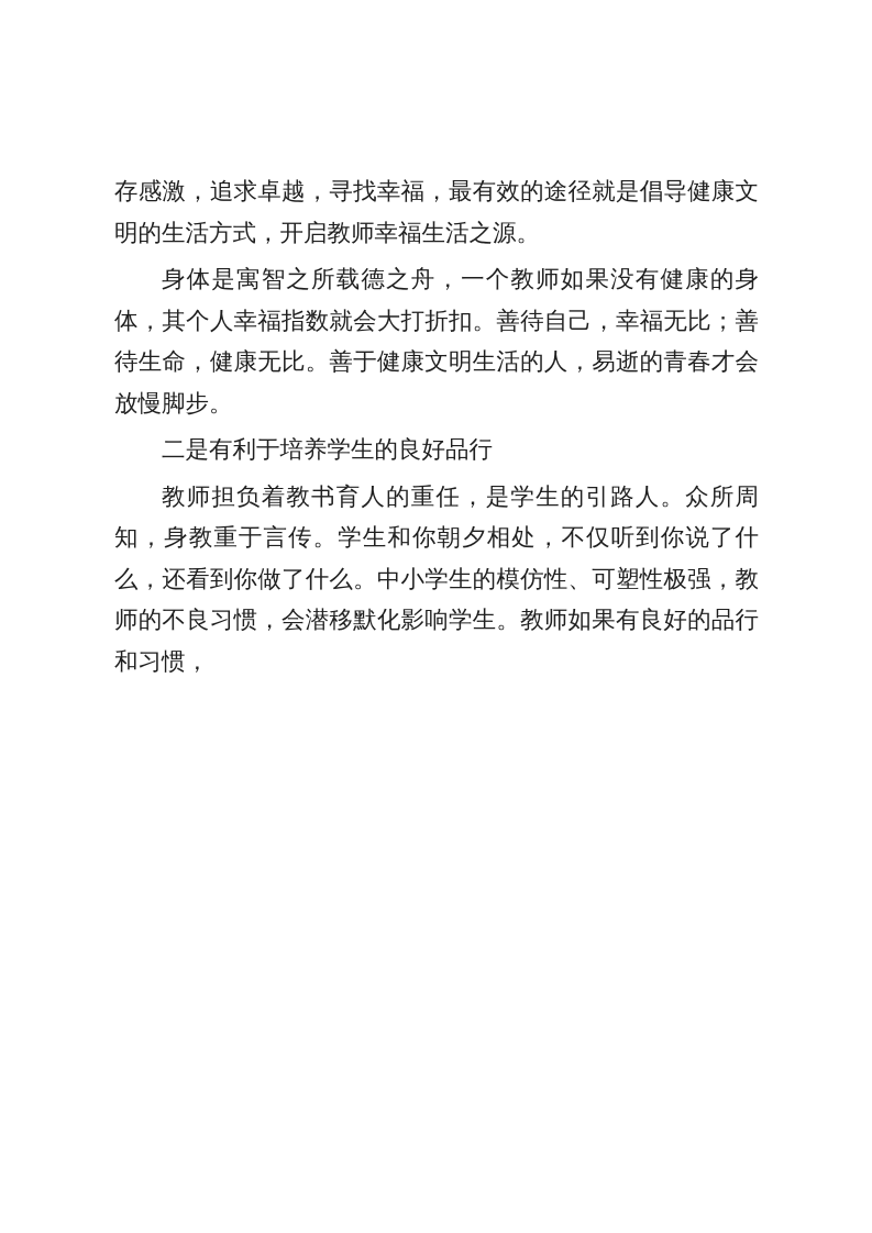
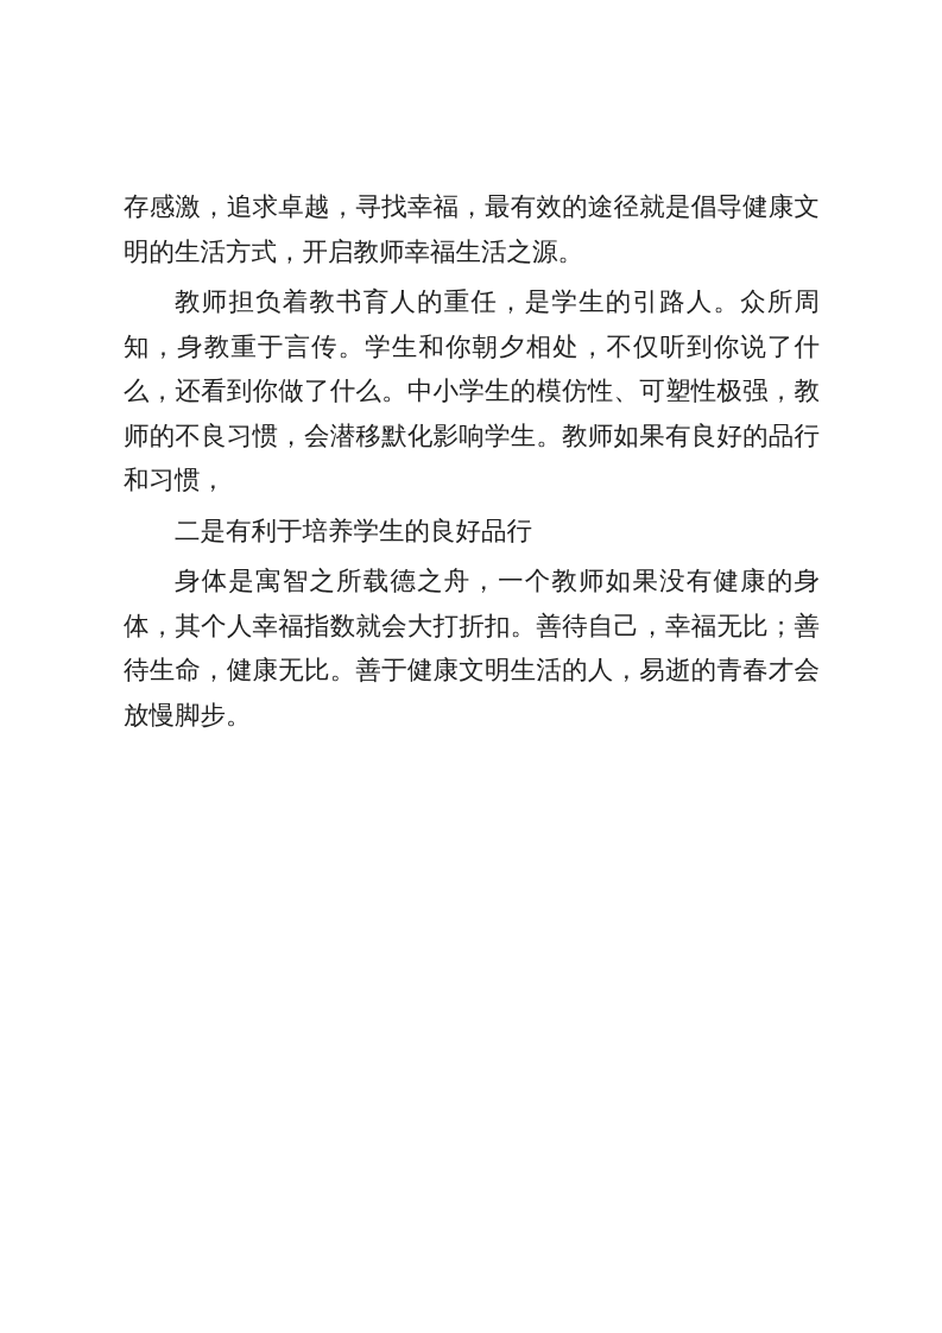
  存感激，追求卓越，寻找幸福，最有效的途径就是倡导健康文明的生活方式，开启教师幸福生活之源。
- 身体是寓智之所载德之舟，一个教师如果没有健康的身体，其个人幸福指数就会大打折扣。善待自己，幸福无比；善待生命，健康无比。善于健康文明生活的人，易逝的青春才会放慢脚步。
+ 教师担负着教书育人的重任，是学生的引路人。众所周知，身教重于言传。学生和你朝夕相处，不仅听到你说了什么，还看到你做了什么。中小学生的模仿性、可塑性极强，教师的不良习惯，会潜移默化影响学生。教师如果有良好的品行和习惯，
  二是有利于培养学生的良好品行
- 教师担负着教书育人的重任，是学生的引路人。众所周知，身教重于言传。学生和你朝夕相处，不仅听到你说了什么，还看到你做了什么。中小学生的模仿性、可塑性极强，教师的不良习惯，会潜移默化影响学生。教师如果有良好的品行和习惯，
+ 身体是寓智之所载德之舟，一个教师如果没有健康的身体，其个人幸福指数就会大打折扣。善待自己，幸福无比；善待生命，健康无比。善于健康文明生活的人，易逝的青春才会放慢脚步。
